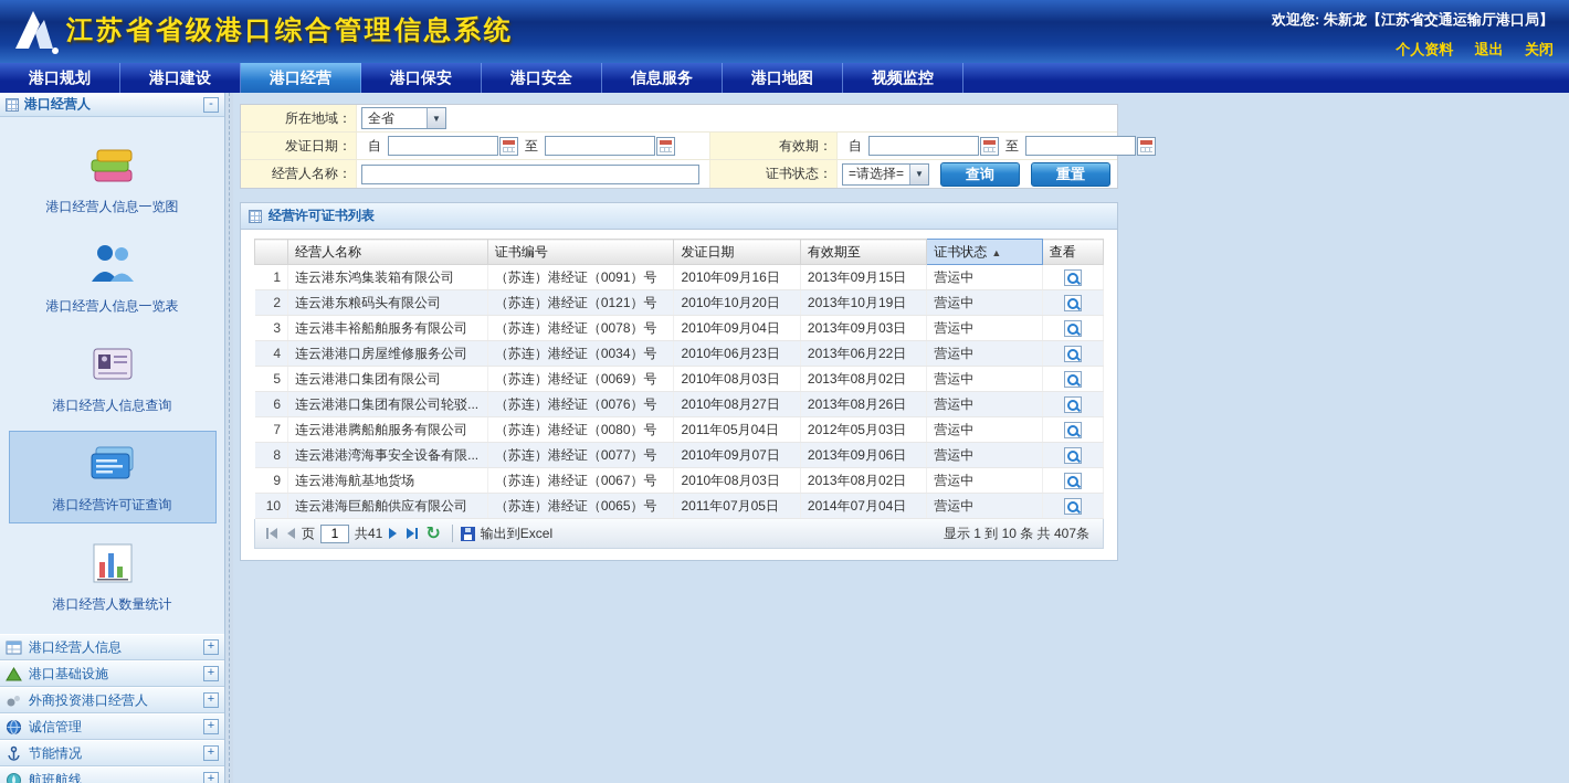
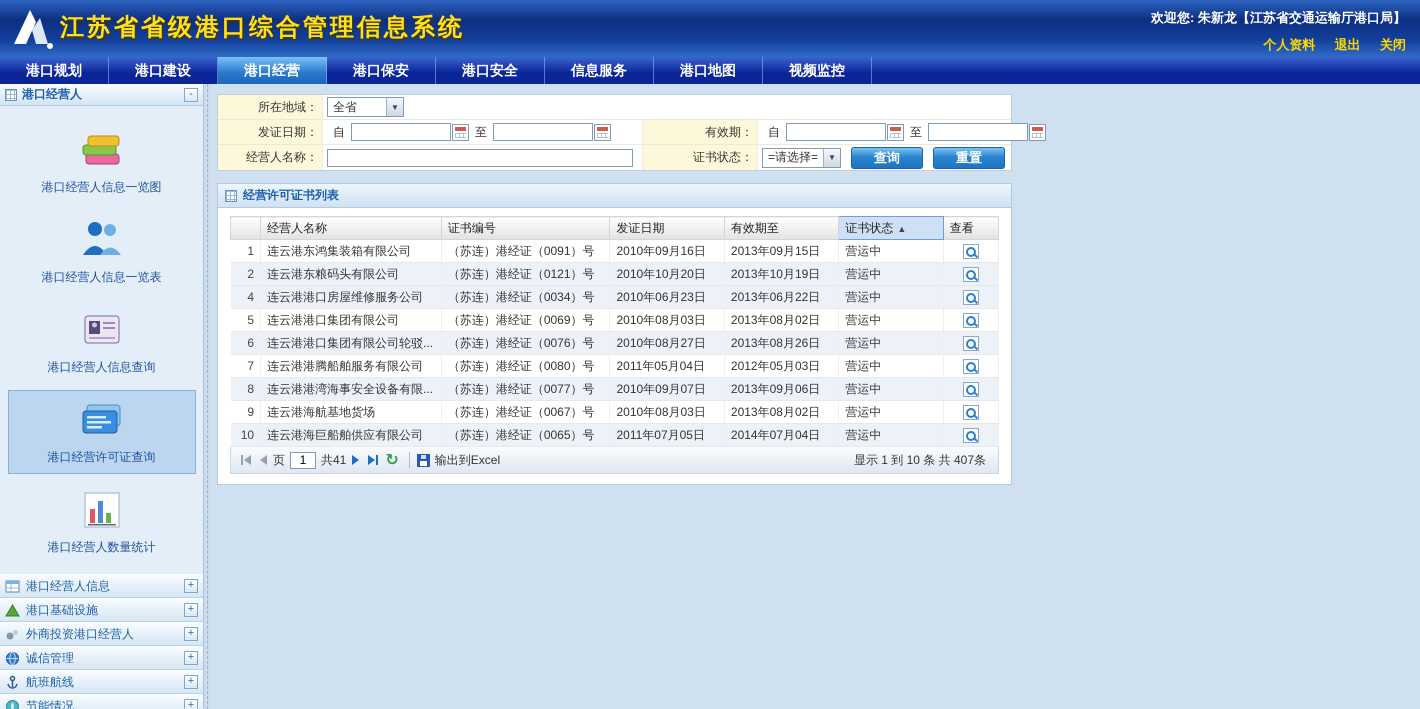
  江苏省省级港口综合管理信息系统
  欢迎您: 朱新龙【江苏省交通运输厅港口局】
  个人资料 退出 关闭
  港口规划
  港口建设
  港口经营
  港口保安
  港口安全
  信息服务
  港口地图
  视频监控
  港口经营人
  -
  港口经营人信息一览图
  港口经营人信息一览表
  港口经营人信息查询
  港口经营许可证查询
  港口经营人数量统计
  港口经营人信息
  +
  港口基础设施
  +
  外商投资港口经营人
  +
  诚信管理
  +
- 节能情况
+ 航班航线
  +
- 航班航线
+ 节能情况
  +
  所在地域：
  全省
  ▼
  发证日期：
  自
  至
  有效期：
  自
  至
  经营人名称：
  证书状态：
  =请选择=
  ▼
  查询
  重置
  经营许可证书列表
  	经营人名称	证书编号	发证日期	有效期至	证书状态 ▲	查看
  1	连云港东鸿集装箱有限公司	（苏连）港经证（0091）号	2010年09月16日	2013年09月15日	营运中
  2	连云港东粮码头有限公司	（苏连）港经证（0121）号	2010年10月20日	2013年10月19日	营运中
- 3	连云港丰裕船舶服务有限公司	（苏连）港经证（0078）号	2010年09月04日	2013年09月03日	营运中
  4	连云港港口房屋维修服务公司	（苏连）港经证（0034）号	2010年06月23日	2013年06月22日	营运中
  5	连云港港口集团有限公司	（苏连）港经证（0069）号	2010年08月03日	2013年08月02日	营运中
  6	连云港港口集团有限公司轮驳...	（苏连）港经证（0076）号	2010年08月27日	2013年08月26日	营运中
  7	连云港港腾船舶服务有限公司	（苏连）港经证（0080）号	2011年05月04日	2012年05月03日	营运中
  8	连云港港湾海事安全设备有限...	（苏连）港经证（0077）号	2010年09月07日	2013年09月06日	营运中
  9	连云港海航基地货场	（苏连）港经证（0067）号	2010年08月03日	2013年08月02日	营运中
  10	连云港海巨船舶供应有限公司	（苏连）港经证（0065）号	2011年07月05日	2014年07月04日	营运中
  页
  1
  共41
  ↻
  输出到Excel
  显示 1 到 10 条 共 407条
